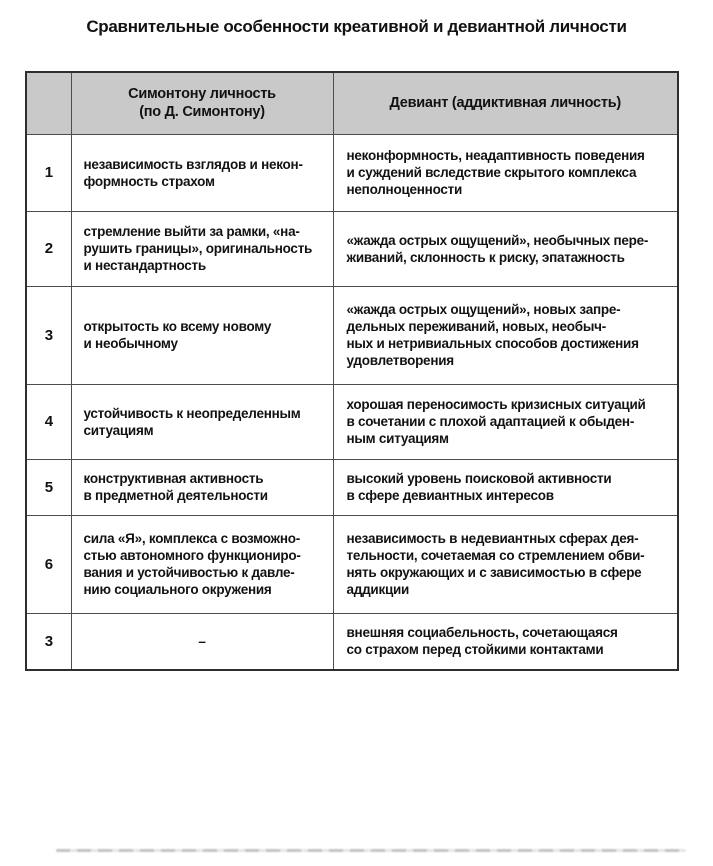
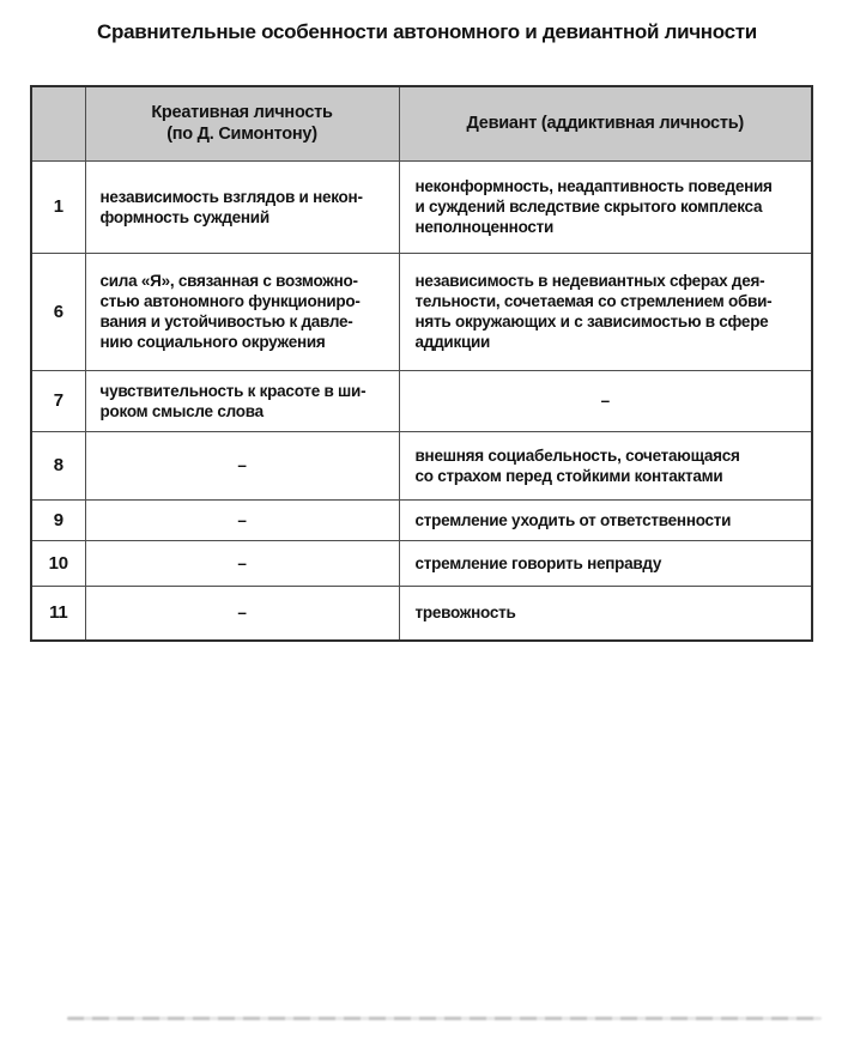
- Сравнительные особенности креативной и девиантной личности
+ Сравнительные особенности автономного и девиантной личности
- 	Симонтону личность (по Д. Симонтону)	Девиант (аддиктивная личность)
+ 	Креативная личность (по Д. Симонтону)	Девиант (аддиктивная личность)
- 1	независимость взглядов и некон- формность страхом	неконформность, неадаптивность поведения и суждений вследствие скрытого комплекса неполноценности
+ 1	независимость взглядов и некон- формность суждений	неконформность, неадаптивность поведения и суждений вследствие скрытого комплекса неполноценности
- 2	стремление выйти за рамки, «на- рушить границы», оригинальность и нестандартность	«жажда острых ощущений», необычных пере- живаний, склонность к риску, эпатажность
- 3	открытость ко всему новому и необычному	«жажда острых ощущений», новых запре- дельных переживаний, новых, необыч- ных и нетривиальных способов достижения удовлетворения
- 4	устойчивость к неопределенным ситуациям	хорошая переносимость кризисных ситуаций в сочетании с плохой адаптацией к обыден- ным ситуациям
- 5	конструктивная активность в предметной деятельности	высокий уровень поисковой активности в сфере девиантных интересов
- 6	сила «Я», комплекса с возможно- стью автономного функциониро- вания и устойчивостью к давле- нию социального окружения	независимость в недевиантных сферах дея- тельности, сочетаемая со стремлением обви- нять окружающих и с зависимостью в сфере аддикции
+ 6	сила «Я», связанная с возможно- стью автономного функциониро- вания и устойчивостью к давле- нию социального окружения	независимость в недевиантных сферах дея- тельности, сочетаемая со стремлением обви- нять окружающих и с зависимостью в сфере аддикции
+ 7	чувствительность к красоте в ши- роком смысле слова	–
- 3	–	внешняя социабельность, сочетающаяся со страхом перед стойкими контактами
+ 8	–	внешняя социабельность, сочетающаяся со страхом перед стойкими контактами
+ 9	–	стремление уходить от ответственности
+ 10	–	стремление говорить неправду
+ 11	–	тревожность
